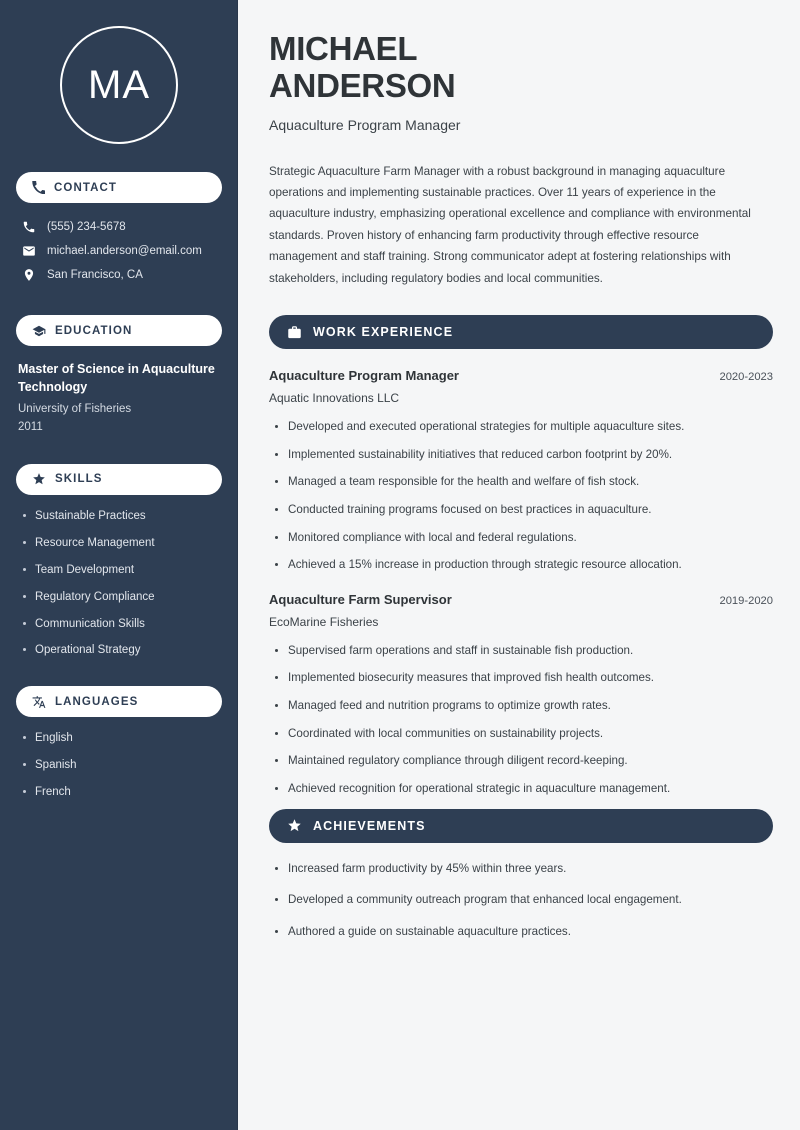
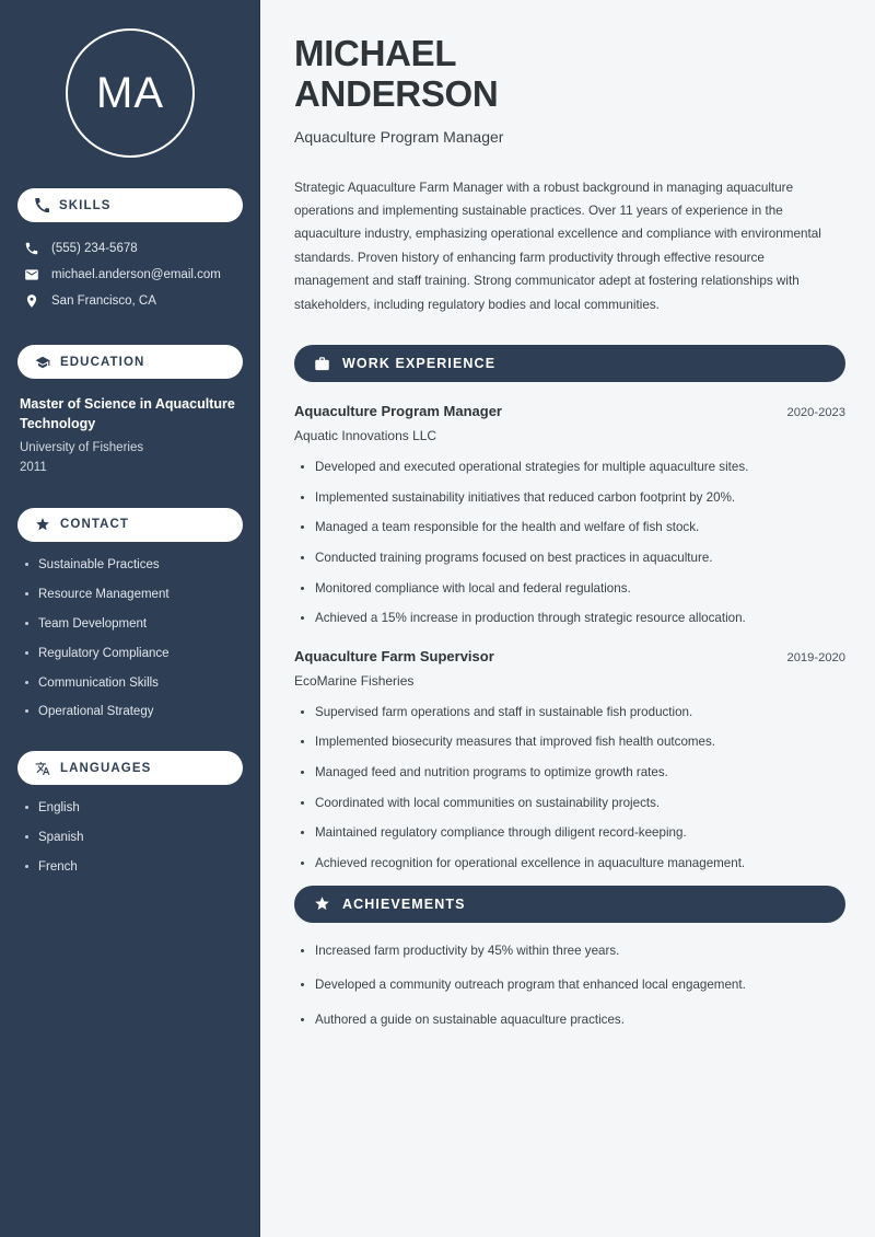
  MA
- CONTACT
+ SKILLS
  (555) 234-5678
  michael.anderson@email.com
  San Francisco, CA
  EDUCATION
  Master of Science in Aquaculture Technology
  University of Fisheries
  2011
- SKILLS
+ CONTACT
  Sustainable Practices
  Resource Management
  Team Development
  Regulatory Compliance
  Communication Skills
  Operational Strategy
  LANGUAGES
  English
  Spanish
  French
  MICHAEL
  ANDERSON
  Aquaculture Program Manager
  Strategic Aquaculture Farm Manager with a robust background in managing aquaculture operations and implementing sustainable practices. Over 11 years of experience in the aquaculture industry, emphasizing operational excellence and compliance with environmental standards. Proven history of enhancing farm productivity through effective resource management and staff training. Strong communicator adept at fostering relationships with stakeholders, including regulatory bodies and local communities.
  WORK EXPERIENCE
  Aquaculture Program Manager
  2020-2023
  Aquatic Innovations LLC
  Developed and executed operational strategies for multiple aquaculture sites.
  Implemented sustainability initiatives that reduced carbon footprint by 20%.
  Managed a team responsible for the health and welfare of fish stock.
  Conducted training programs focused on best practices in aquaculture.
  Monitored compliance with local and federal regulations.
  Achieved a 15% increase in production through strategic resource allocation.
  Aquaculture Farm Supervisor
  2019-2020
  EcoMarine Fisheries
  Supervised farm operations and staff in sustainable fish production.
  Implemented biosecurity measures that improved fish health outcomes.
  Managed feed and nutrition programs to optimize growth rates.
  Coordinated with local communities on sustainability projects.
  Maintained regulatory compliance through diligent record-keeping.
- Achieved recognition for operational strategic in aquaculture management.
+ Achieved recognition for operational excellence in aquaculture management.
  ACHIEVEMENTS
  Increased farm productivity by 45% within three years.
  Developed a community outreach program that enhanced local engagement.
  Authored a guide on sustainable aquaculture practices.
